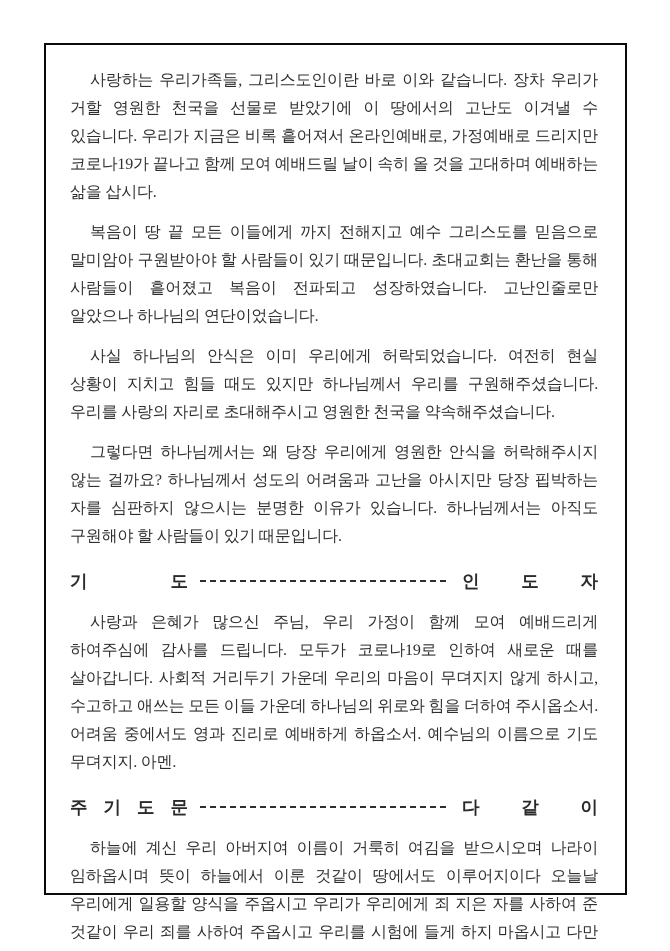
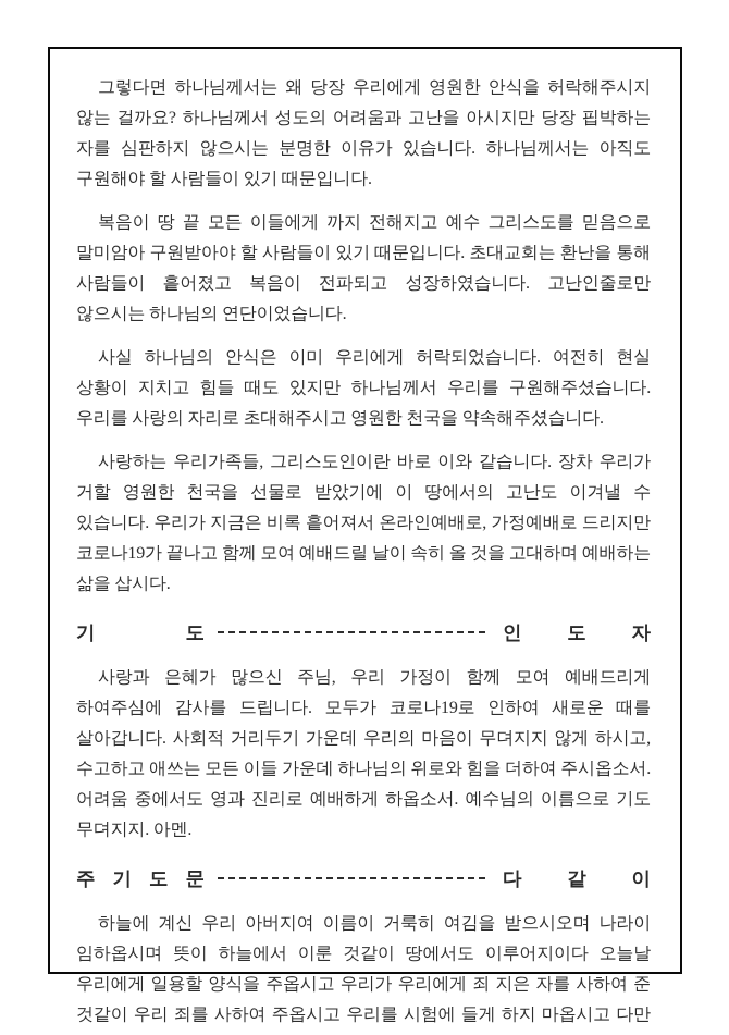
- 사랑하는 우리가족들, 그리스도인이란 바로 이와 같습니다. 장차 우리가 거할 영원한 천국을 선물로 받았기에 이 땅에서의 고난도 이겨낼 수 있습니다. 우리가 지금은 비록 흩어져서 온라인예배로, 가정예배로 드리지만 코로나19가 끝나고 함께 모여 예배드릴 날이 속히 올 것을 고대하며 예배하는 삶을 삽시다.
+ 그렇다면 하나님께서는 왜 당장 우리에게 영원한 안식을 허락해주시지 않는 걸까요? 하나님께서 성도의 어려움과 고난을 아시지만 당장 핍박하는 자를 심판하지 않으시는 분명한 이유가 있습니다. 하나님께서는 아직도 구원해야 할 사람들이 있기 때문입니다.
- 복음이 땅 끝 모든 이들에게 까지 전해지고 예수 그리스도를 믿음으로 말미암아 구원받아야 할 사람들이 있기 때문입니다. 초대교회는 환난을 통해 사람들이 흩어졌고 복음이 전파되고 성장하였습니다. 고난인줄로만 알았으나 하나님의 연단이었습니다.
+ 복음이 땅 끝 모든 이들에게 까지 전해지고 예수 그리스도를 믿음으로 말미암아 구원받아야 할 사람들이 있기 때문입니다. 초대교회는 환난을 통해 사람들이 흩어졌고 복음이 전파되고 성장하였습니다. 고난인줄로만 않으시는 하나님의 연단이었습니다.
  사실 하나님의 안식은 이미 우리에게 허락되었습니다. 여전히 현실 상황이 지치고 힘들 때도 있지만 하나님께서 우리를 구원해주셨습니다. 우리를 사랑의 자리로 초대해주시고 영원한 천국을 약속해주셨습니다.
- 그렇다면 하나님께서는 왜 당장 우리에게 영원한 안식을 허락해주시지 않는 걸까요? 하나님께서 성도의 어려움과 고난을 아시지만 당장 핍박하는 자를 심판하지 않으시는 분명한 이유가 있습니다. 하나님께서는 아직도 구원해야 할 사람들이 있기 때문입니다.
+ 사랑하는 우리가족들, 그리스도인이란 바로 이와 같습니다. 장차 우리가 거할 영원한 천국을 선물로 받았기에 이 땅에서의 고난도 이겨낼 수 있습니다. 우리가 지금은 비록 흩어져서 온라인예배로, 가정예배로 드리지만 코로나19가 끝나고 함께 모여 예배드릴 날이 속히 올 것을 고대하며 예배하는 삶을 삽시다.
  기 도
  인 도 자
  사랑과 은혜가 많으신 주님, 우리 가정이 함께 모여 예배드리게 하여주심에 감사를 드립니다. 모두가 코로나19로 인하여 새로운 때를 살아갑니다. 사회적 거리두기 가운데 우리의 마음이 무뎌지지 않게 하시고, 수고하고 애쓰는 모든 이들 가운데 하나님의 위로와 힘을 더하여 주시옵소서. 어려움 중에서도 영과 진리로 예배하게 하옵소서. 예수님의 이름으로 기도 무뎌지지. 아멘.
  주 기 도 문
  다 같 이
  하늘에 계신 우리 아버지여 이름이 거룩히 여김을 받으시오며 나라이 임하옵시며 뜻이 하늘에서 이룬 것같이 땅에서도 이루어지이다 오늘날 우리에게 일용할 양식을 주옵시고 우리가 우리에게 죄 지은 자를 사하여 준 것같이 우리 죄를 사하여 주옵시고 우리를 시험에 들게 하지 마옵시고 다만
